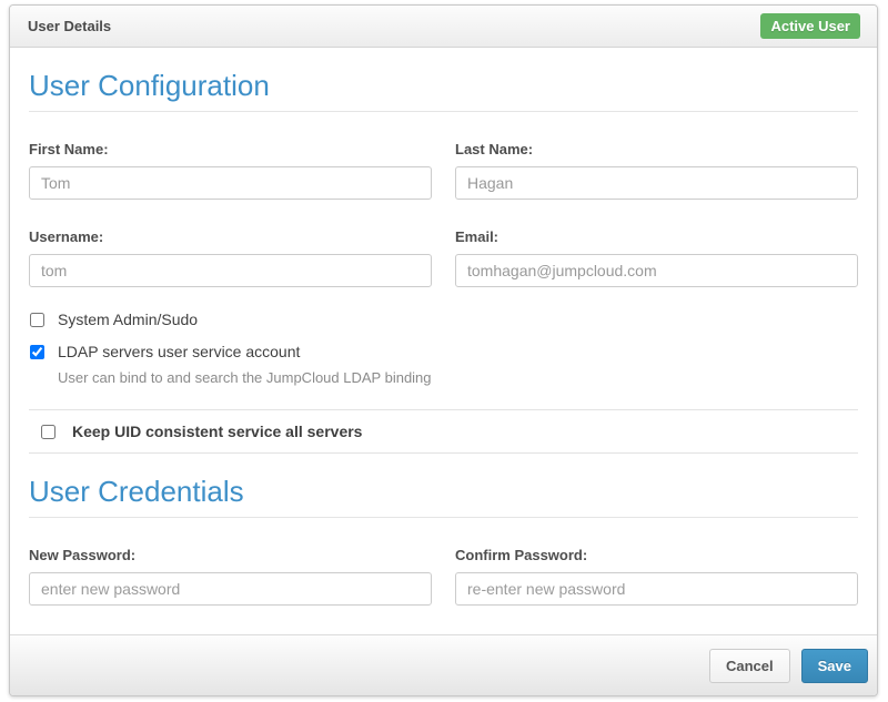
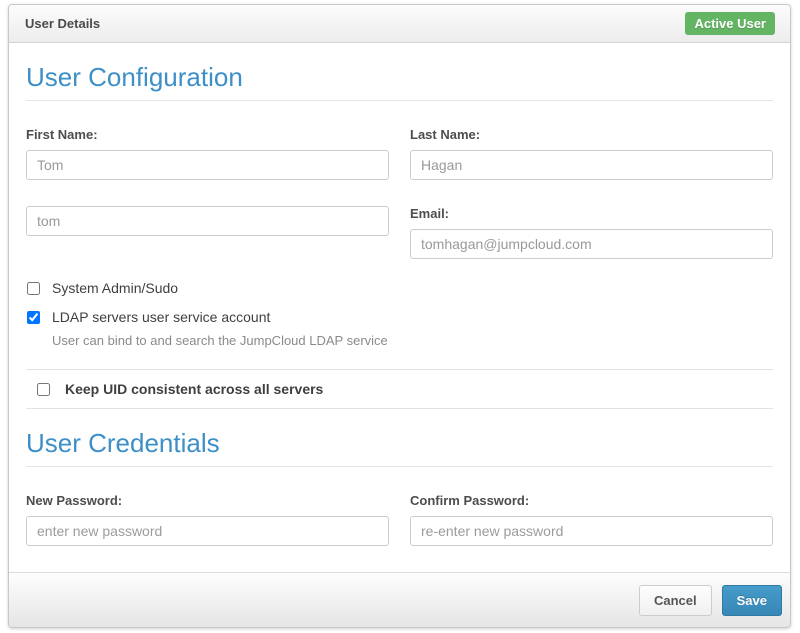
  User Details
  Active User
  User Configuration
  First Name:
  Tom
  Last Name:
  Hagan
- Username:
  tom
  Email:
  tomhagan@jumpcloud.com
  System Admin/Sudo
  LDAP servers user service account
- User can bind to and search the JumpCloud LDAP binding
+ User can bind to and search the JumpCloud LDAP service
- Keep UID consistent service all servers
+ Keep UID consistent across all servers
  User Credentials
  New Password:
  enter new password
  Confirm Password:
  re-enter new password
  Cancel
  Save
